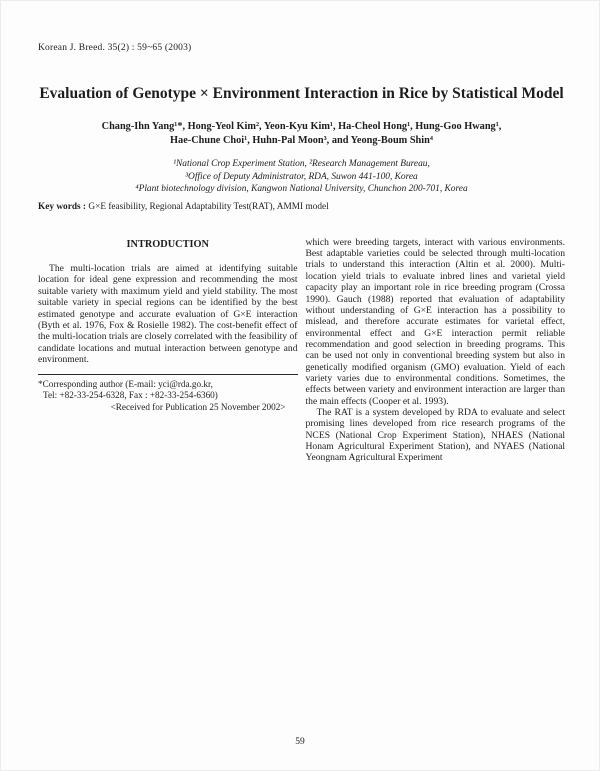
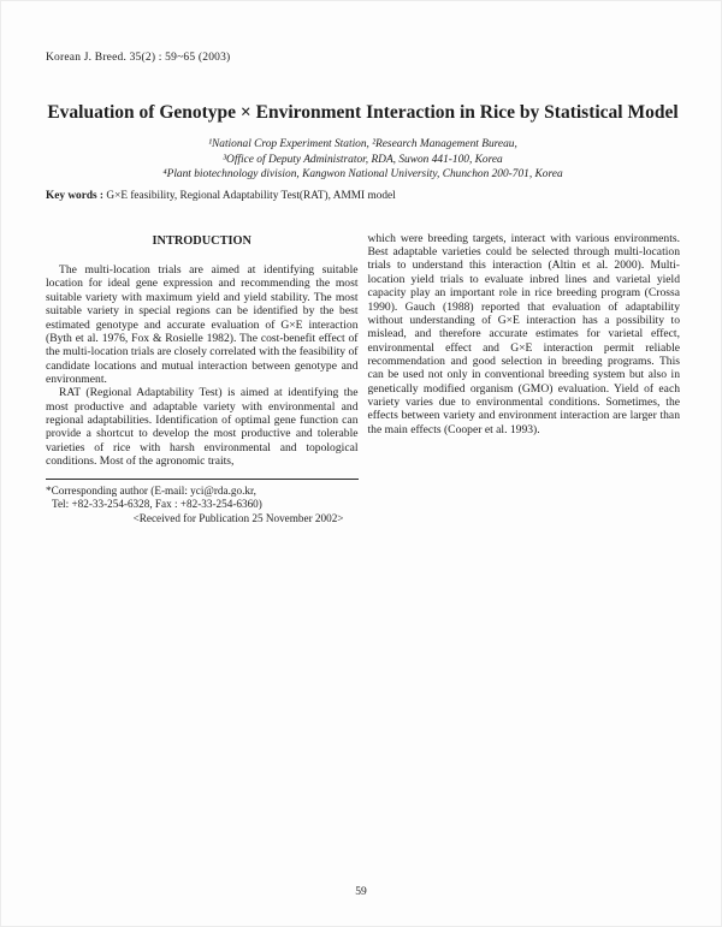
  Korean J. Breed. 35(2) : 59~65 (2003)
  Evaluation of Genotype × Environment Interaction in Rice by Statistical Model
- Chang-Ihn Yang¹*, Hong-Yeol Kim², Yeon-Kyu Kim¹, Ha-Cheol Hong¹, Hung-Goo Hwang¹,
- Hae-Chune Choi¹, Huhn-Pal Moon³, and Yeong-Boum Shin⁴
  ¹National Crop Experiment Station, ²Research Management Bureau,
  ³Office of Deputy Administrator, RDA, Suwon 441-100, Korea
  ⁴Plant biotechnology division, Kangwon National University, Chunchon 200-701, Korea
  Key words : G×E feasibility, Regional Adaptability Test(RAT), AMMI model
  INTRODUCTION
  The multi-location trials are aimed at identifying suitable location for ideal gene expression and recommending the most suitable variety with maximum yield and yield stability. The most suitable variety in special regions can be identified by the best estimated genotype and accurate evaluation of G×E interaction (Byth et al. 1976, Fox & Rosielle 1982). The cost-benefit effect of the multi-location trials are closely correlated with the feasibility of candidate locations and mutual interaction between genotype and environment.
+ RAT (Regional Adaptability Test) is aimed at identifying the most productive and adaptable variety with environmental and regional adaptabilities. Identification of optimal gene function can provide a shortcut to develop the most productive and tolerable varieties of rice with harsh environmental and topological conditions. Most of the agronomic traits,
  *Corresponding author (E-mail: yci@rda.go.kr,
  Tel: +82-33-254-6328, Fax : +82-33-254-6360)
  <Received for Publication 25 November 2002>
  which were breeding targets, interact with various environments. Best adaptable varieties could be selected through multi-location trials to understand this interaction (Altin et al. 2000). Multi-location yield trials to evaluate inbred lines and varietal yield capacity play an important role in rice breeding program (Crossa 1990). Gauch (1988) reported that evaluation of adaptability without understanding of G×E interaction has a possibility to mislead, and therefore accurate estimates for varietal effect, environmental effect and G×E interaction permit reliable recommendation and good selection in breeding programs. This can be used not only in conventional breeding system but also in genetically modified organism (GMO) evaluation. Yield of each variety varies due to environmental conditions. Sometimes, the effects between variety and environment interaction are larger than the main effects (Cooper et al. 1993).
- The RAT is a system developed by RDA to evaluate and select promising lines developed from rice research programs of the NCES (National Crop Experiment Station), NHAES (National Honam Agricultural Experiment Station), and NYAES (National Yeongnam Agricultural Experiment
  59
